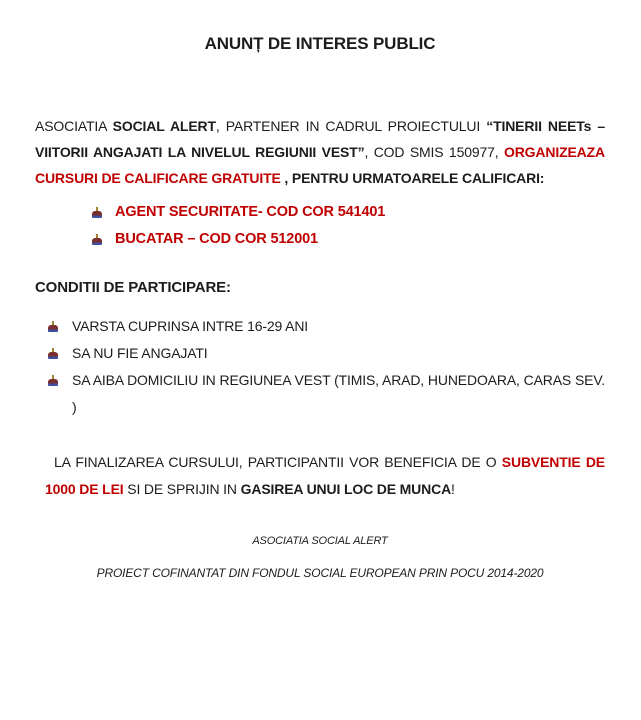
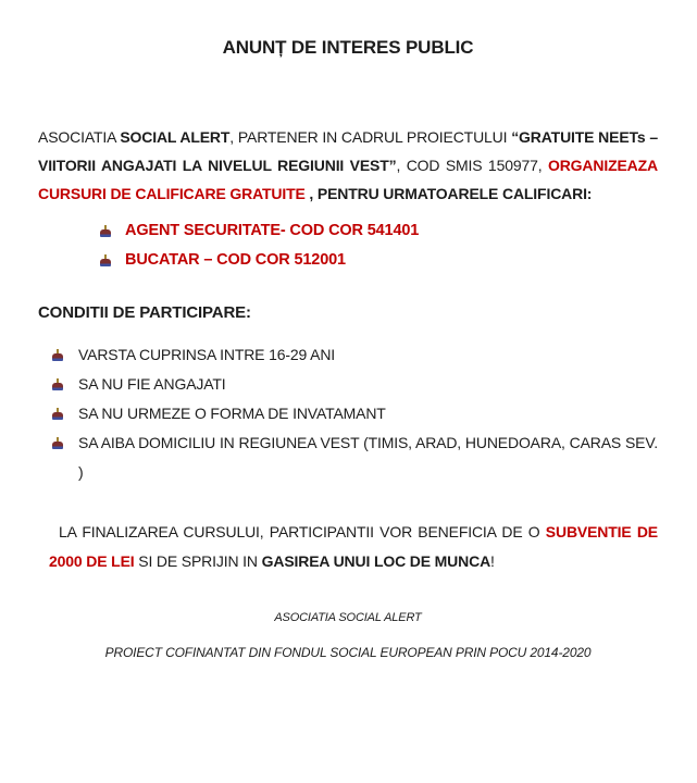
  ANUNȚ DE INTERES PUBLIC
- ASOCIATIA SOCIAL ALERT, PARTENER IN CADRUL PROIECTULUI “TINERII NEETs – VIITORII ANGAJATI LA NIVELUL REGIUNII VEST”, COD SMIS 150977, ORGANIZEAZA CURSURI DE CALIFICARE GRATUITE , PENTRU URMATOARELE CALIFICARI:
+ ASOCIATIA SOCIAL ALERT, PARTENER IN CADRUL PROIECTULUI “GRATUITE NEETs – VIITORII ANGAJATI LA NIVELUL REGIUNII VEST”, COD SMIS 150977, ORGANIZEAZA CURSURI DE CALIFICARE GRATUITE , PENTRU URMATOARELE CALIFICARI:
  AGENT SECURITATE- COD COR 541401
  BUCATAR – COD COR 512001
  CONDITII DE PARTICIPARE:
  VARSTA CUPRINSA INTRE 16-29 ANI
  SA NU FIE ANGAJATI
+ SA NU URMEZE O FORMA DE INVATAMANT
  SA AIBA DOMICILIU IN REGIUNEA VEST (TIMIS, ARAD, HUNEDOARA, CARAS SEV. )
- LA FINALIZAREA CURSULUI, PARTICIPANTII VOR BENEFICIA DE O SUBVENTIE DE 1000 DE LEI SI DE SPRIJIN IN GASIREA UNUI LOC DE MUNCA!
+ LA FINALIZAREA CURSULUI, PARTICIPANTII VOR BENEFICIA DE O SUBVENTIE DE 2000 DE LEI SI DE SPRIJIN IN GASIREA UNUI LOC DE MUNCA!
  ASOCIATIA SOCIAL ALERT
  PROIECT COFINANTAT DIN FONDUL SOCIAL EUROPEAN PRIN POCU 2014-2020
